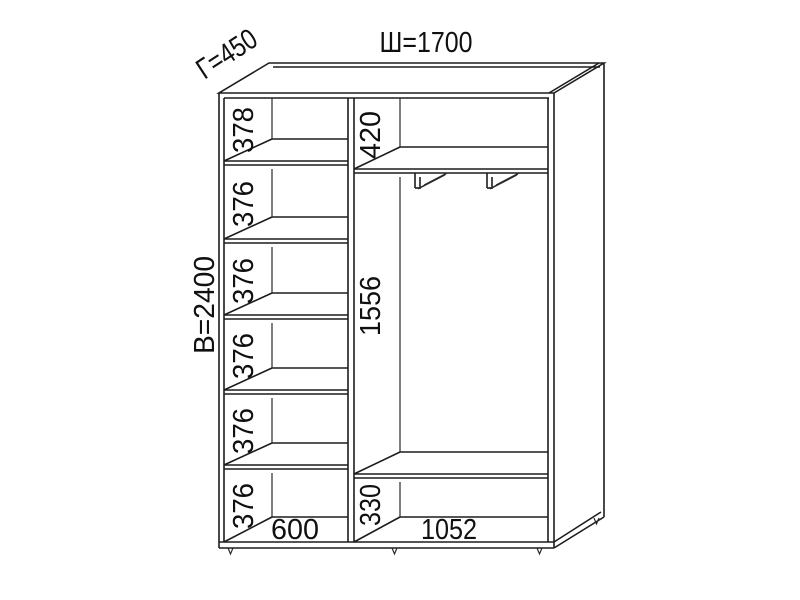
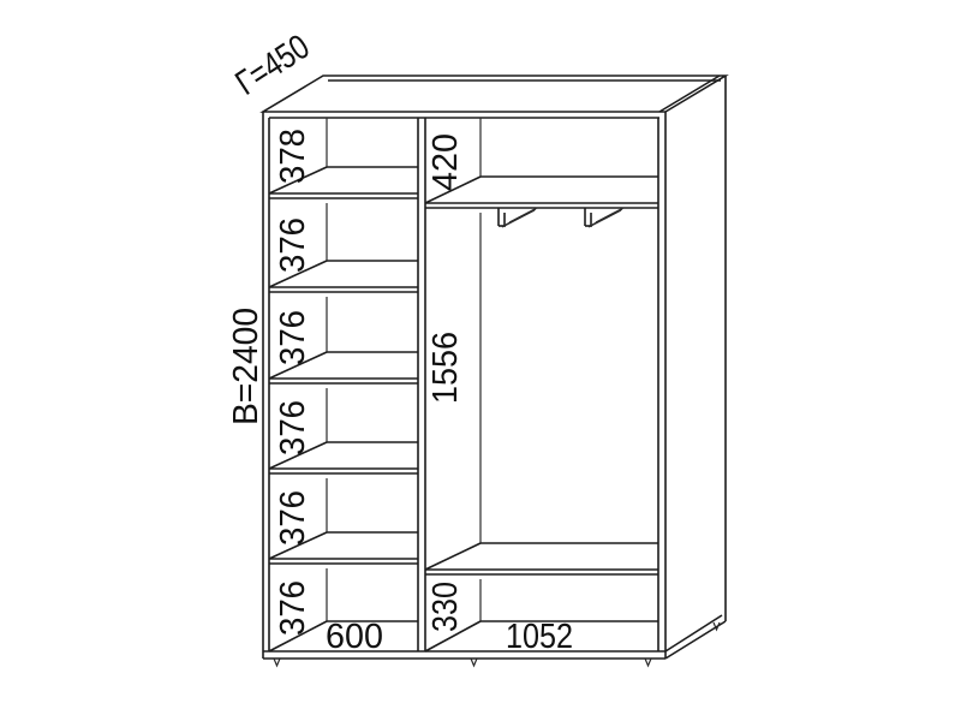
- Ш=1700
  600
  1052
